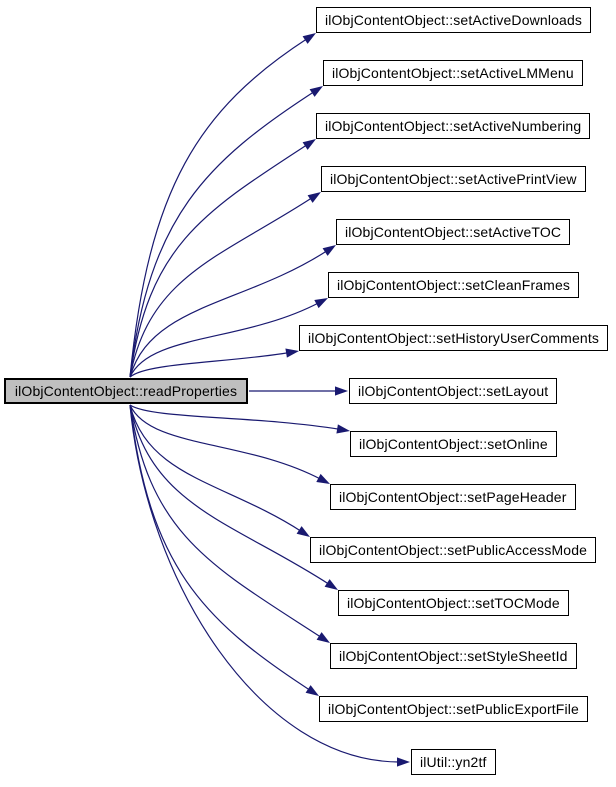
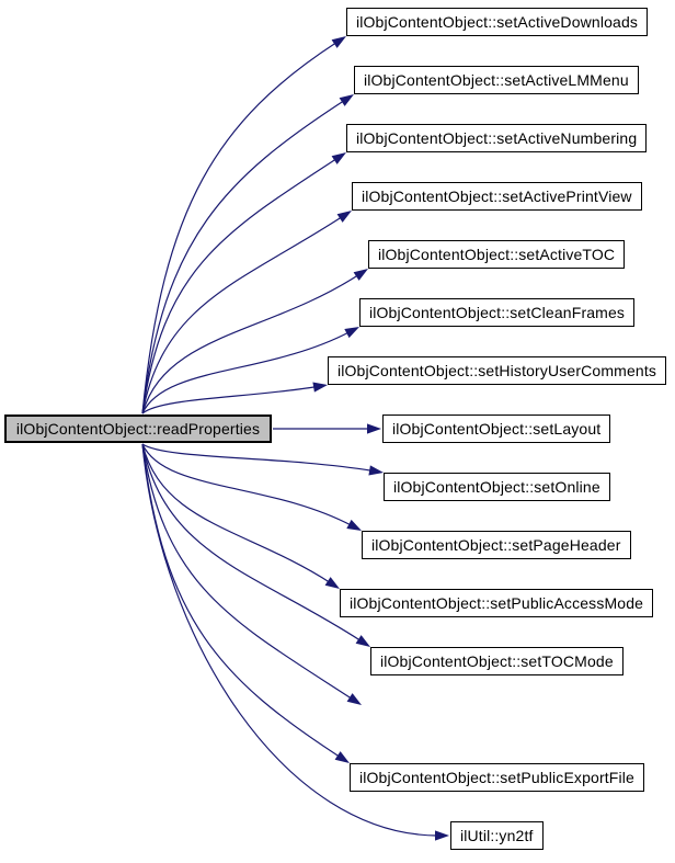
  ilObjContentObject::readProperties
  ilObjContentObject::setActiveDownloads
  ilObjContentObject::setActiveLMMenu
  ilObjContentObject::setActiveNumbering
  ilObjContentObject::setActivePrintView
  ilObjContentObject::setActiveTOC
  ilObjContentObject::setCleanFrames
  ilObjContentObject::setHistoryUserComments
  ilObjContentObject::setLayout
  ilObjContentObject::setOnline
  ilObjContentObject::setPageHeader
  ilObjContentObject::setPublicAccessMode
  ilObjContentObject::setTOCMode
- ilObjContentObject::setStyleSheetId
  ilObjContentObject::setPublicExportFile
  ilUtil::yn2tf
